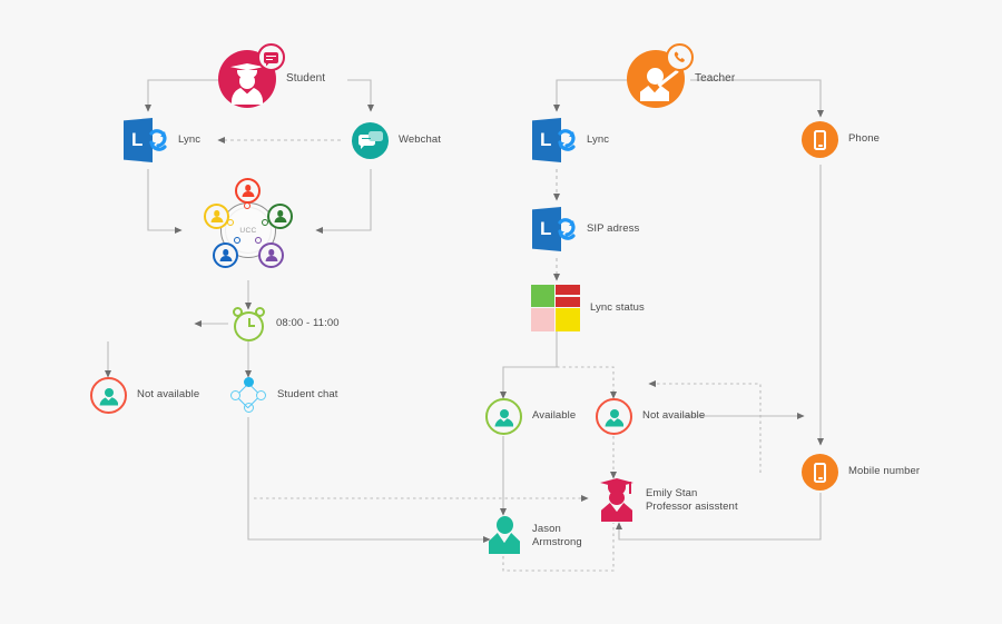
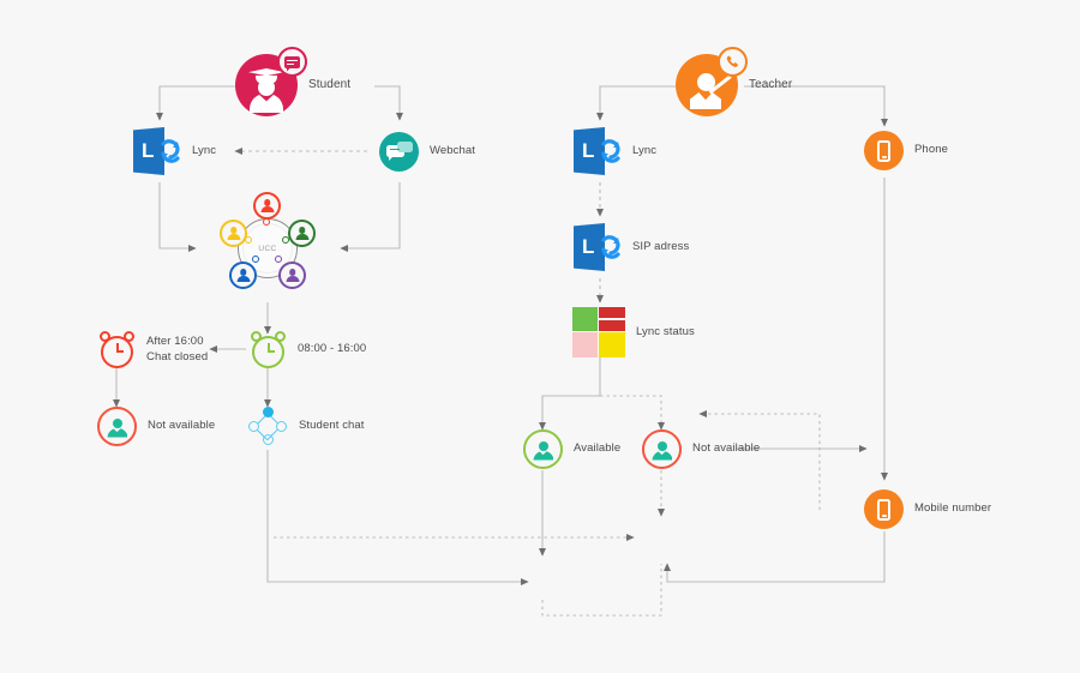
  Student
  L
  Lync
  Webchat
+ After 16:00
+ Chat closed
- 08:00 - 11:00
+ 08:00 - 16:00
  Not available
  Student chat
  Teacher
  L
  Lync
  L
  SIP adress
  Lync status
  Phone
  Available
  Not available
  Mobile number
- Emily Stan
- Professor asisstent
- Jason
- Armstrong
